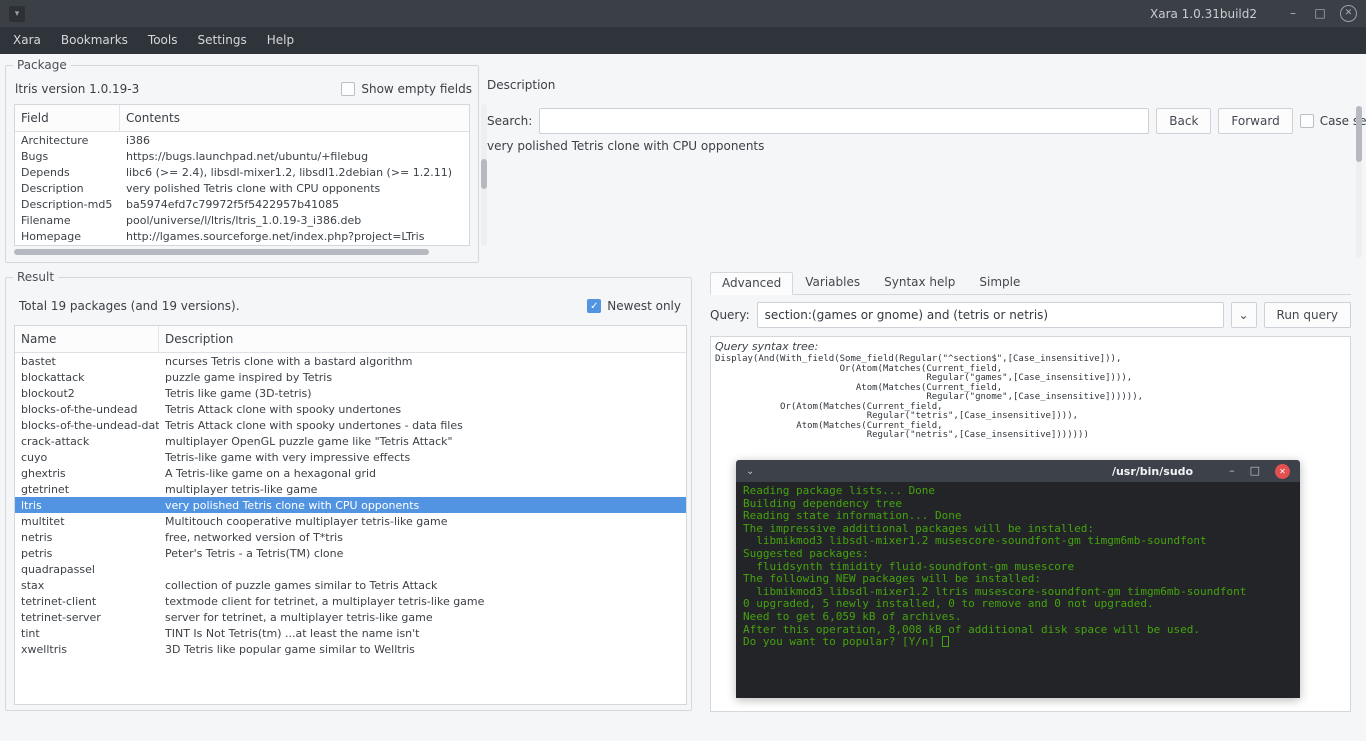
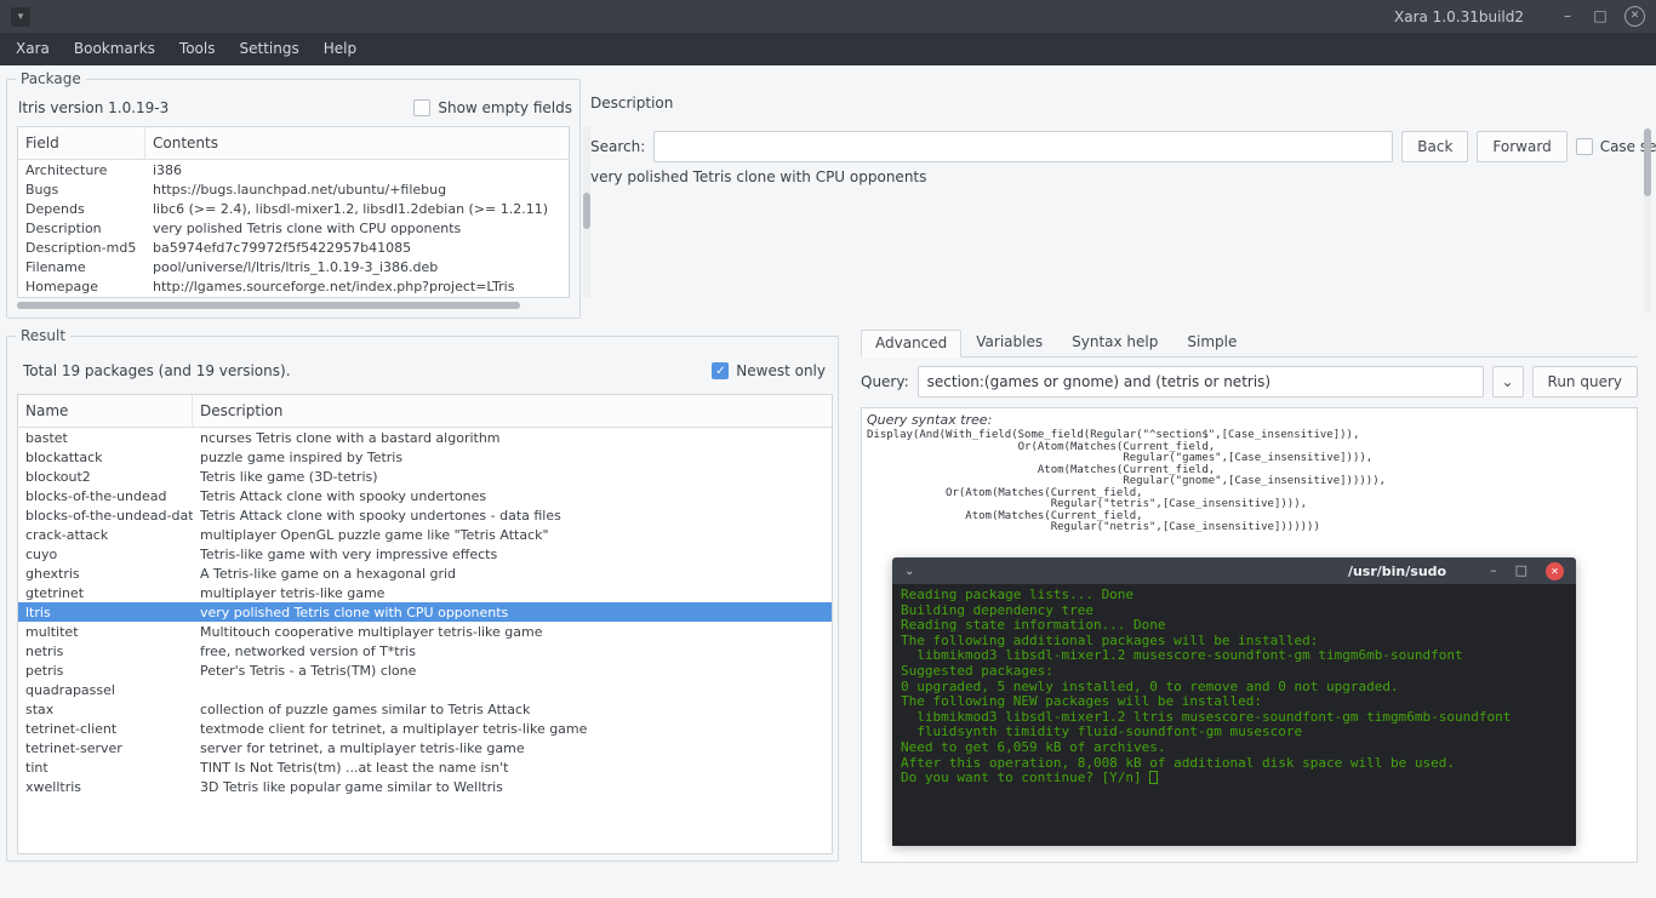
  ▾
  Xara 1.0.31build2
  –
  □
  ✕
  Xara
  Bookmarks
  Tools
  Settings
  Help
  Package
  ltris version 1.0.19-3
  Show empty fields
  Field
  Contents
  Architecture
  i386
  Bugs
  https://bugs.launchpad.net/ubuntu/+filebug
  Depends
  libc6 (>= 2.4), libsdl-mixer1.2, libsdl1.2debian (>= 1.2.11)
  Description
  very polished Tetris clone with CPU opponents
  Description-md5
  ba5974efd7c79972f5f5422957b41085
  Filename
  pool/universe/l/ltris/ltris_1.0.19-3_i386.deb
  Homepage
  http://lgames.sourceforge.net/index.php?project=LTris
  Description
  Search:
  Back
  Forward
  very polished Tetris clone with CPU opponents
  Result
  Total 19 packages (and 19 versions).
  ✓
  Newest only
  Name
  Description
  bastet
  ncurses Tetris clone with a bastard algorithm
  blockattack
  puzzle game inspired by Tetris
  blockout2
  Tetris like game (3D-tetris)
  blocks-of-the-undead
  Tetris Attack clone with spooky undertones
  blocks-of-the-undead-dat
  Tetris Attack clone with spooky undertones - data files
  crack-attack
  multiplayer OpenGL puzzle game like "Tetris Attack"
  cuyo
  Tetris-like game with very impressive effects
  ghextris
  A Tetris-like game on a hexagonal grid
  gtetrinet
  multiplayer tetris-like game
  ltris
  very polished Tetris clone with CPU opponents
  multitet
  Multitouch cooperative multiplayer tetris-like game
  netris
  free, networked version of T*tris
  petris
  Peter's Tetris - a Tetris(TM) clone
  quadrapassel
  stax
  collection of puzzle games similar to Tetris Attack
  tetrinet-client
  textmode client for tetrinet, a multiplayer tetris-like game
  tetrinet-server
  server for tetrinet, a multiplayer tetris-like game
  tint
  TINT Is Not Tetris(tm) ...at least the name isn't
  xwelltris
  3D Tetris like popular game similar to Welltris
  Advanced
  Variables
  Syntax help
  Simple
  Query:
  section:(games or gnome) and (tetris or netris)
  ⌄
  Run query
  Query syntax tree:
  Display(And(With_field(Some_field(Regular("^section$",[Case_insensitive])),
  Or(Atom(Matches(Current_field,
  Regular("games",[Case_insensitive]))),
  Atom(Matches(Current_field,
  Regular("gnome",[Case_insensitive]))))),
  Or(Atom(Matches(Current_field,
  Regular("tetris",[Case_insensitive]))),
  Atom(Matches(Current_field,
  Regular("netris",[Case_insensitive]))))))
  ⌄
  /usr/bin/sudo
  –
  □
  ✕
  Reading package lists... Done
  Building dependency tree
  Reading state information... Done
- The impressive additional packages will be installed:
+ The following additional packages will be installed:
  libmikmod3 libsdl-mixer1.2 musescore-soundfont-gm timgm6mb-soundfont
  Suggested packages:
- fluidsynth timidity fluid-soundfont-gm musescore
+ 0 upgraded, 5 newly installed, 0 to remove and 0 not upgraded.
  The following NEW packages will be installed:
  libmikmod3 libsdl-mixer1.2 ltris musescore-soundfont-gm timgm6mb-soundfont
- 0 upgraded, 5 newly installed, 0 to remove and 0 not upgraded.
+ fluidsynth timidity fluid-soundfont-gm musescore
  Need to get 6,059 kB of archives.
  After this operation, 8,008 kB of additional disk space will be used.
- Do you want to popular? [Y/n]
+ Do you want to continue? [Y/n]
